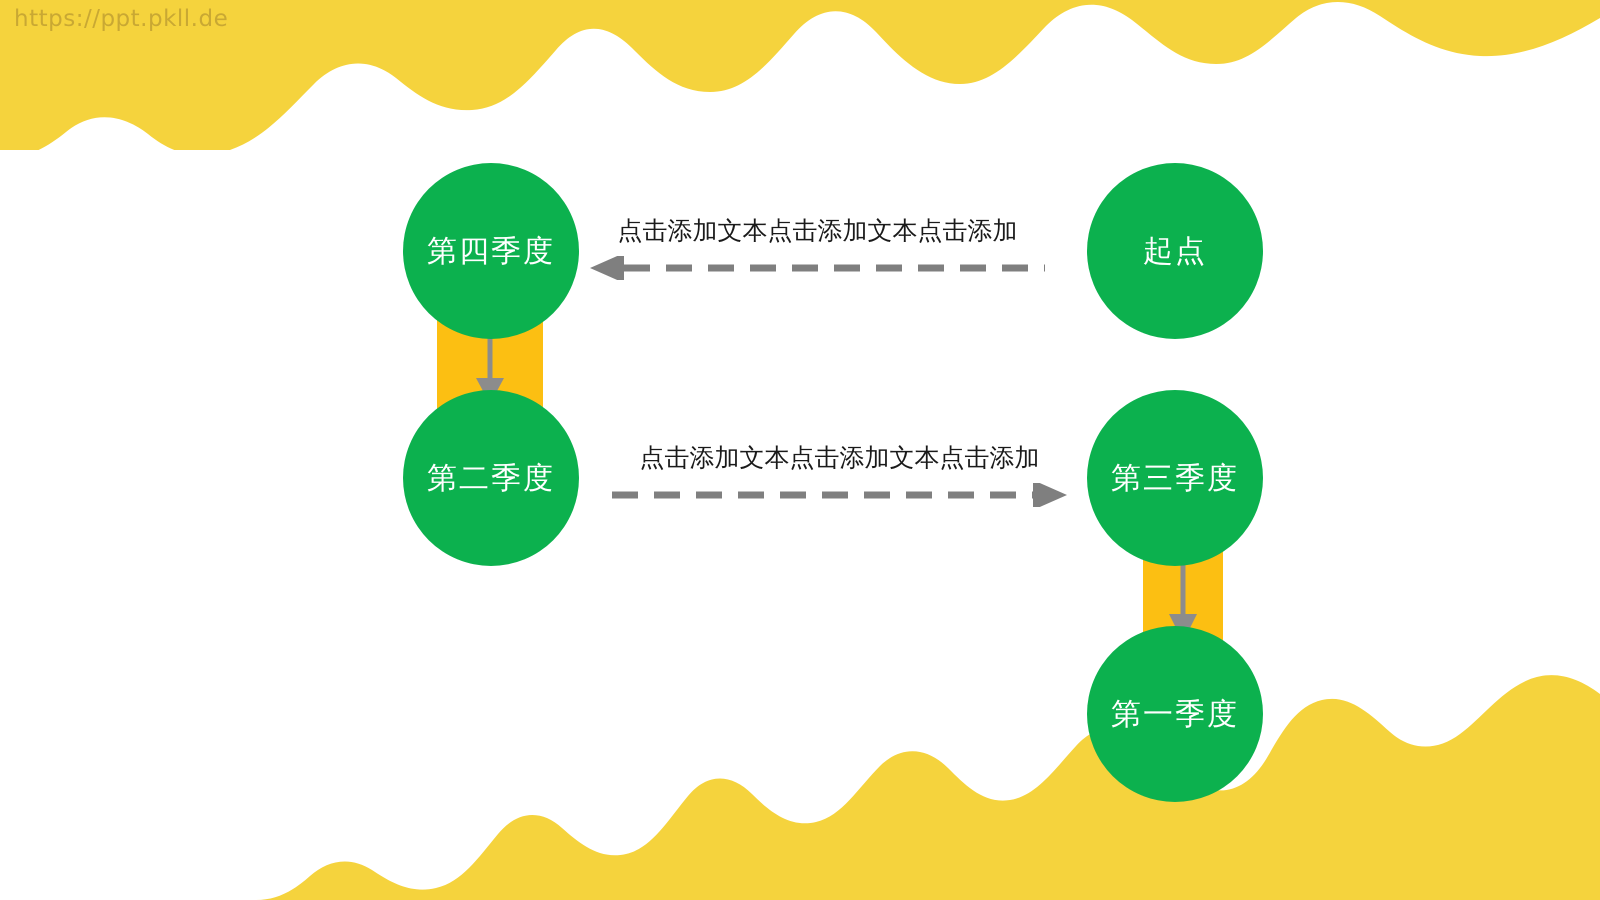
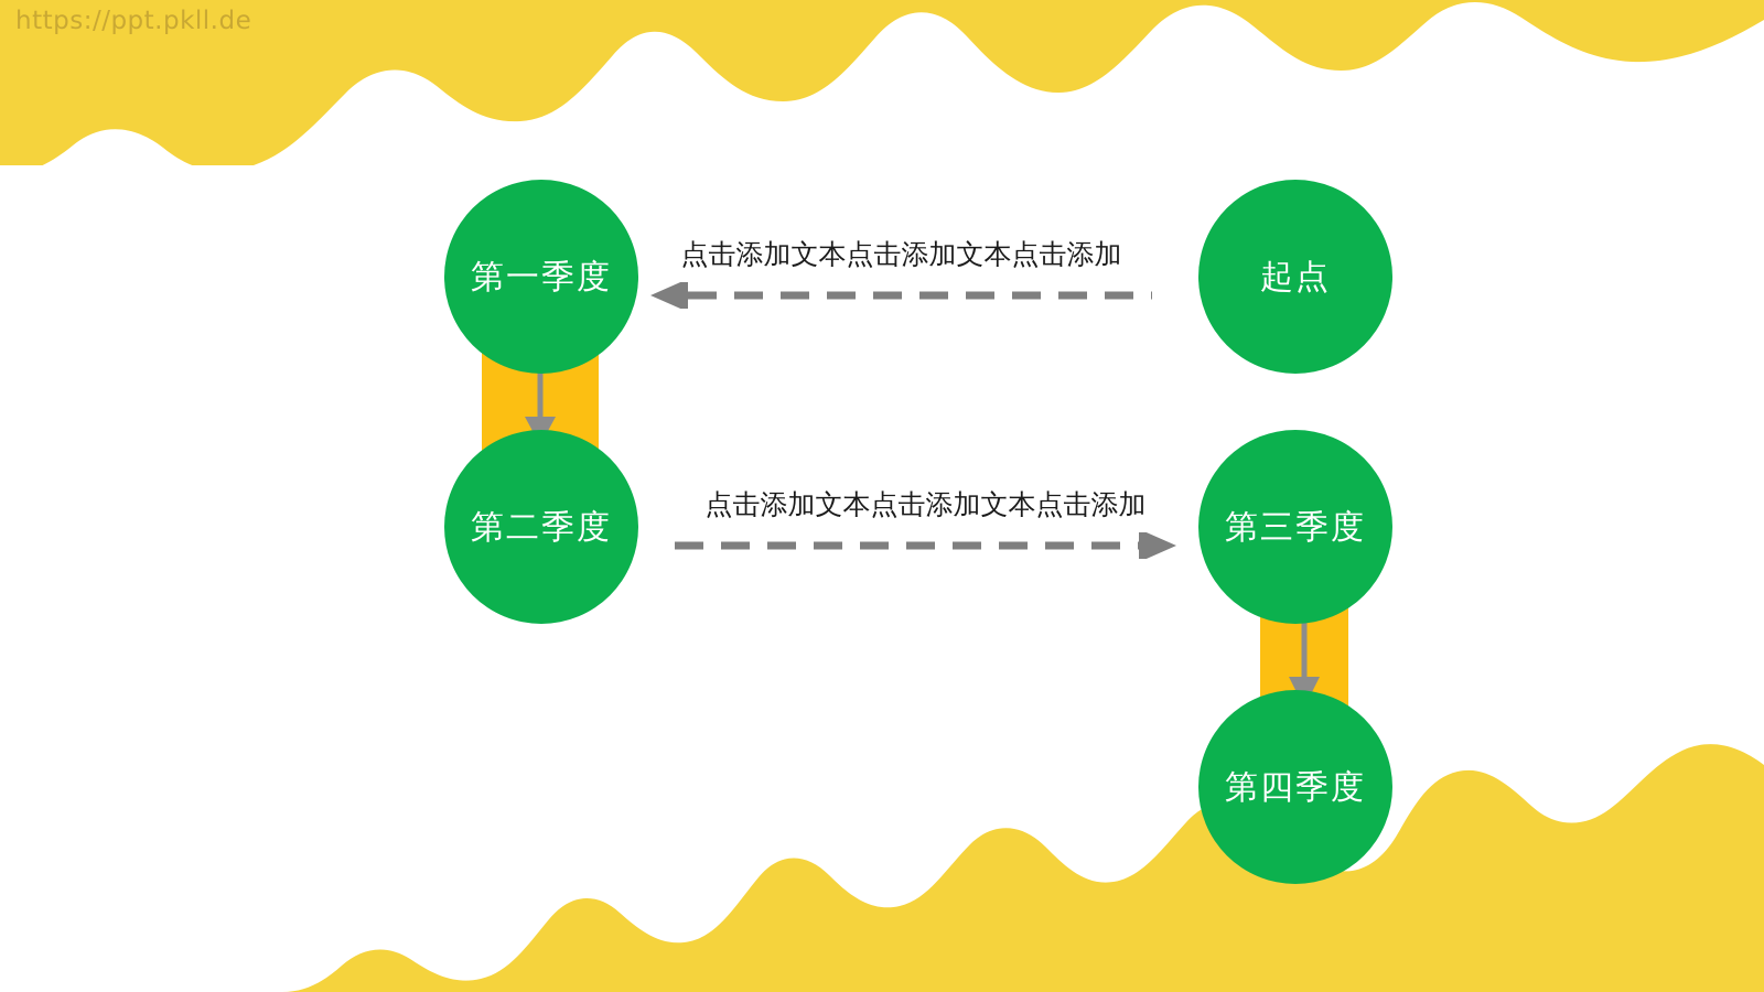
  https://ppt.pkll.de
- 第四季度
+ 第一季度
  起点
  第二季度
  第三季度
- 第一季度
+ 第四季度
  点击添加文本点击添加文本点击添加
  点击添加文本点击添加文本点击添加
